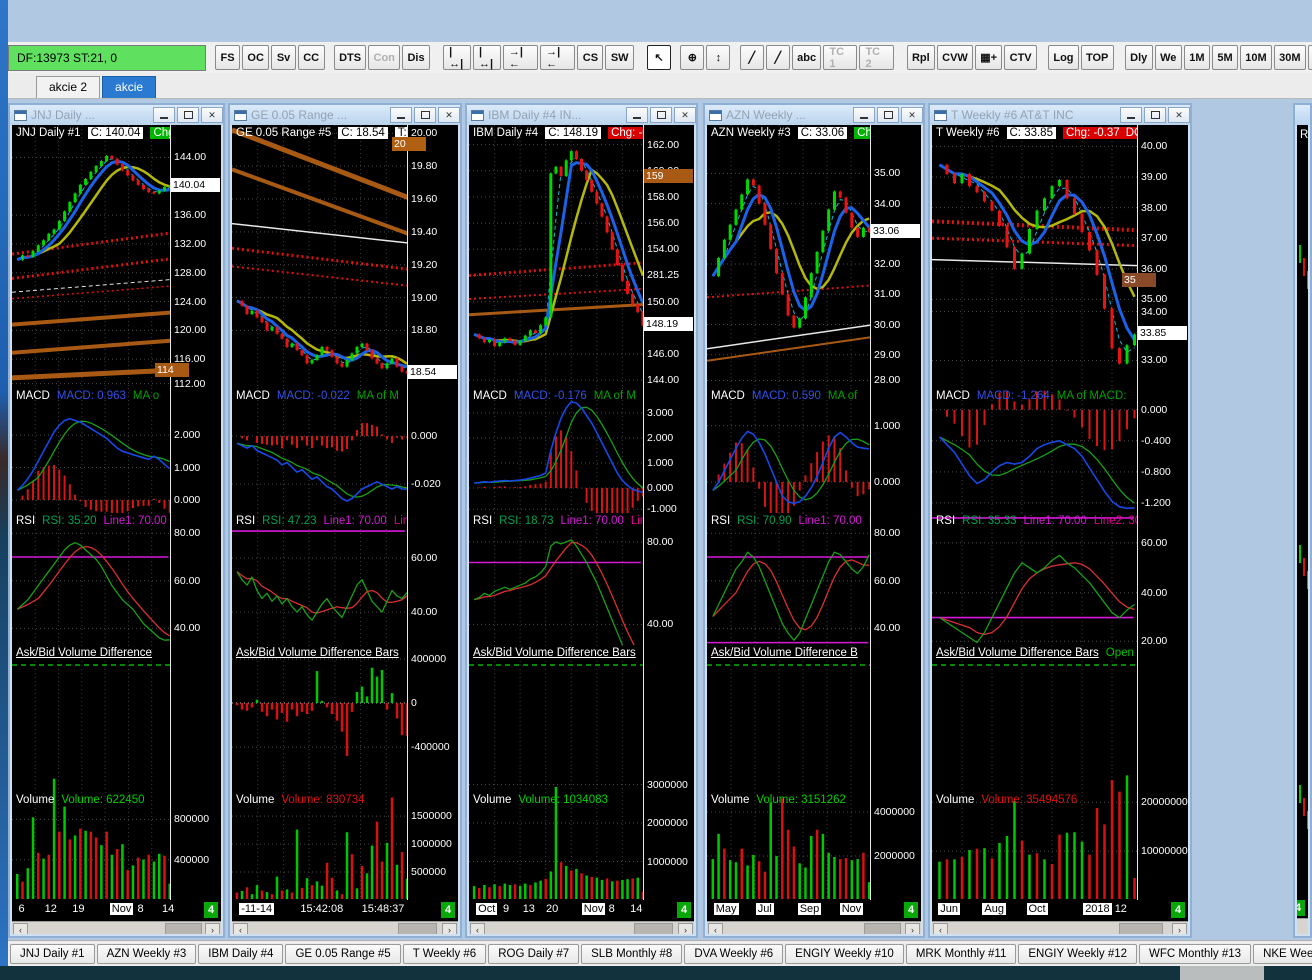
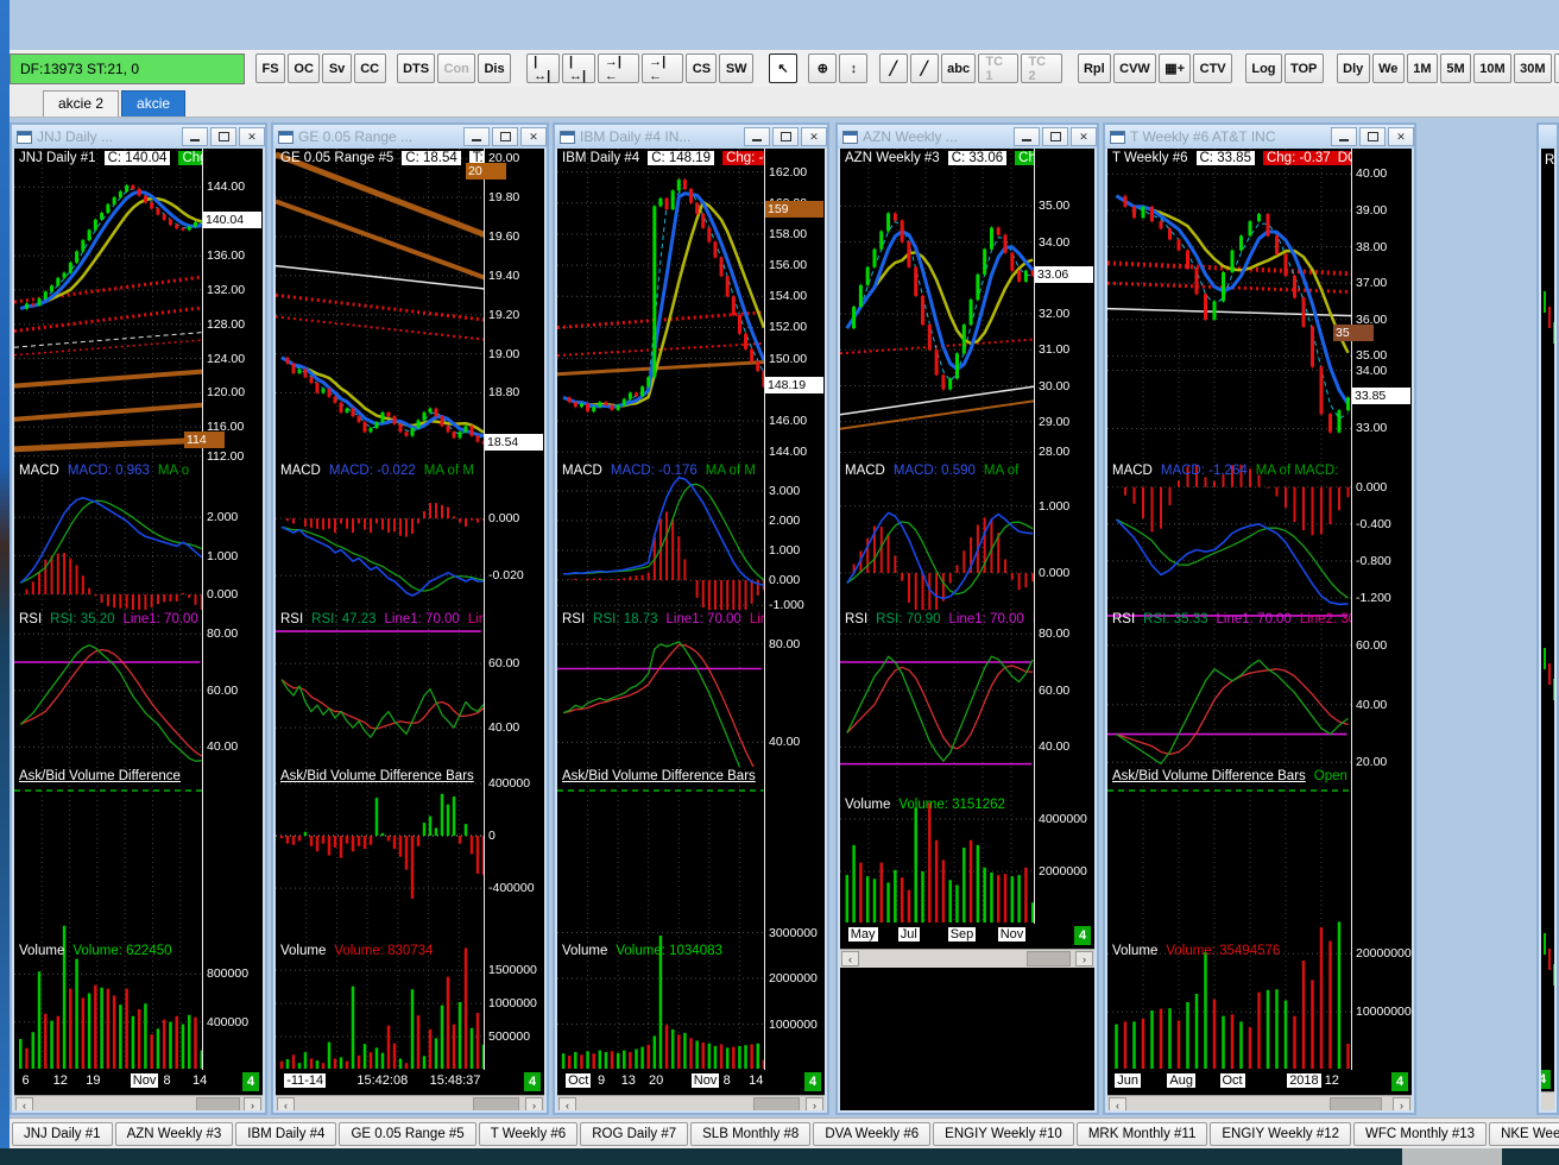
  DF:13973 ST:21, 0
  FS
  OC
  Sv
  CC
  DTS
  Con
  Dis
  |↔|
  |↔|
  →|←
  →|←
  CS
  SW
  ↖
  ⊕
  ↕
  ╱
  ╱
  abc
  TC 1
  TC 2
  Rpl
  CVW
  ▦+
  CTV
  Log
  TOP
  Dly
  We
  1M
  5M
  10M
  30M
  akcie 2
  akcie
  JNJ Daily ...
  ✕
  JNJ Daily #1 C: 140.04 Ch
  144.00
  136.00
  132.00
  128.00
  124.00
  120.00
  116.00
  112.00
  140.04
  114
  MACD MACD: 0.963 MA o
  2.000
  1.000
  0.000
  RSI RSI: 35.20 Line1: 70.00
  80.00
  60.00
  40.00
  Ask/Bid Volume Difference
  Volume Volume: 622450
  800000
  400000
  6
  12
  19
  Nov
  8
  14
  4
  ‹
  ›
  GE 0.05 Range ...
  ✕
  GE 0.05 Range #5 C: 18.54 T:
  20.00
  19.80
  19.60
  19.40
  19.20
  19.00
  18.80
  18.54
  20
  MACD MACD: -0.022 MA of M
  0.000
  -0.020
  RSI RSI: 47.23 Line1: 70.00 Lin
  60.00
  40.00
  Ask/Bid Volume Difference Bars
  400000
  0
  -400000
  Volume Volume: 830734
  1500000
  1000000
  500000
  -11-14
  15:42:08
  15:48:37
  4
  ‹
  ›
  IBM Daily #4 IN...
  ✕
  IBM Daily #4 C: 148.19 Chg: -
  162.00
  158.00
  156.00
  154.00
- 281.25
+ 152.00
  150.00
  146.00
  144.00
  148.19
  159
  MACD MACD: -0.176 MA of M
  3.000
  2.000
  1.000
  0.000
  -1.000
  RSI RSI: 18.73 Line1: 70.00 Li
  80.00
  40.00
  Ask/Bid Volume Difference Bars
  Volume Volume: 1034083
  3000000
  2000000
  1000000
  Oct
  9
  13
  20
  Nov
  8
  14
  4
  ‹
  ›
  AZN Weekly ...
  ✕
  AZN Weekly #3 C: 33.06 Ch
  35.00
  34.00
  32.00
  31.00
  30.00
  29.00
  28.00
  33.06
  MACD MACD: 0.590 MA of
  1.000
  0.000
  RSI RSI: 70.90 Line1: 70.00
  80.00
  60.00
  40.00
- Ask/Bid Volume Difference B
  Volume Volume: 3151262
  4000000
  2000000
  May
  Jul
  Sep
  Nov
  4
  ‹
  ›
  T Weekly #6 AT&T INC
  ✕
  T Weekly #6 C: 33.85 Chg: -0.37 D
  40.00
  39.00
  38.00
  37.00
  36.00
  35.00
  34.00
  33.00
  33.85
  35
  MACD MACD: -1.264 MA of MACD:
  0.000
  -0.400
  -0.800
  -1.200
  RSI RSI: 35.33 Line1: 70.00 Line2: 3
  60.00
  40.00
  20.00
  Ask/Bid Volume Difference Bars Open
  Volume Volume: 35494576
  20000000
  10000000
  Jun
  Aug
  Oct
  2018
  12
  4
  ‹
  ›
  4
  JNJ Daily #1
  AZN Weekly #3
  IBM Daily #4
  GE 0.05 Range #5
  T Weekly #6
  ROG Daily #7
  SLB Monthly #8
  DVA Weekly #6
  ENGIY Weekly #10
  MRK Monthly #11
  ENGIY Weekly #12
  WFC Monthly #13
